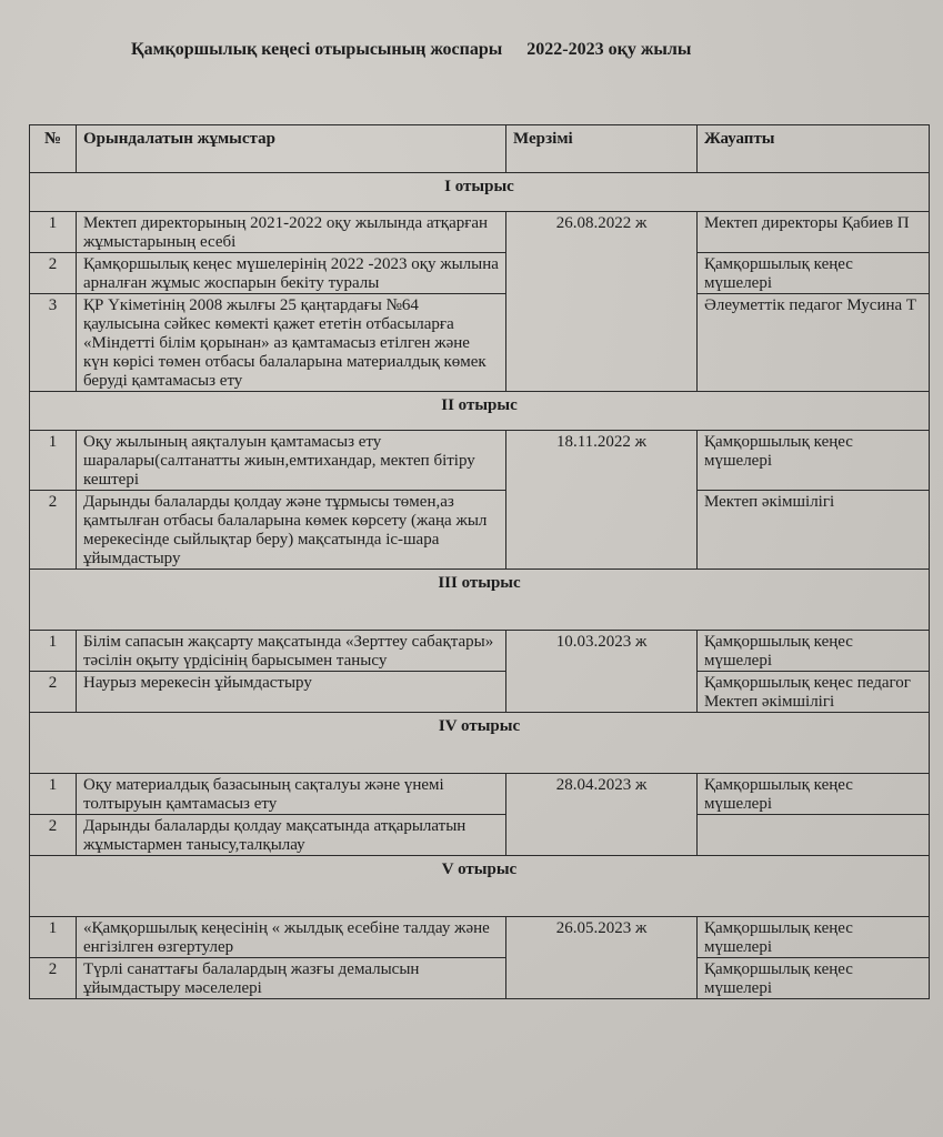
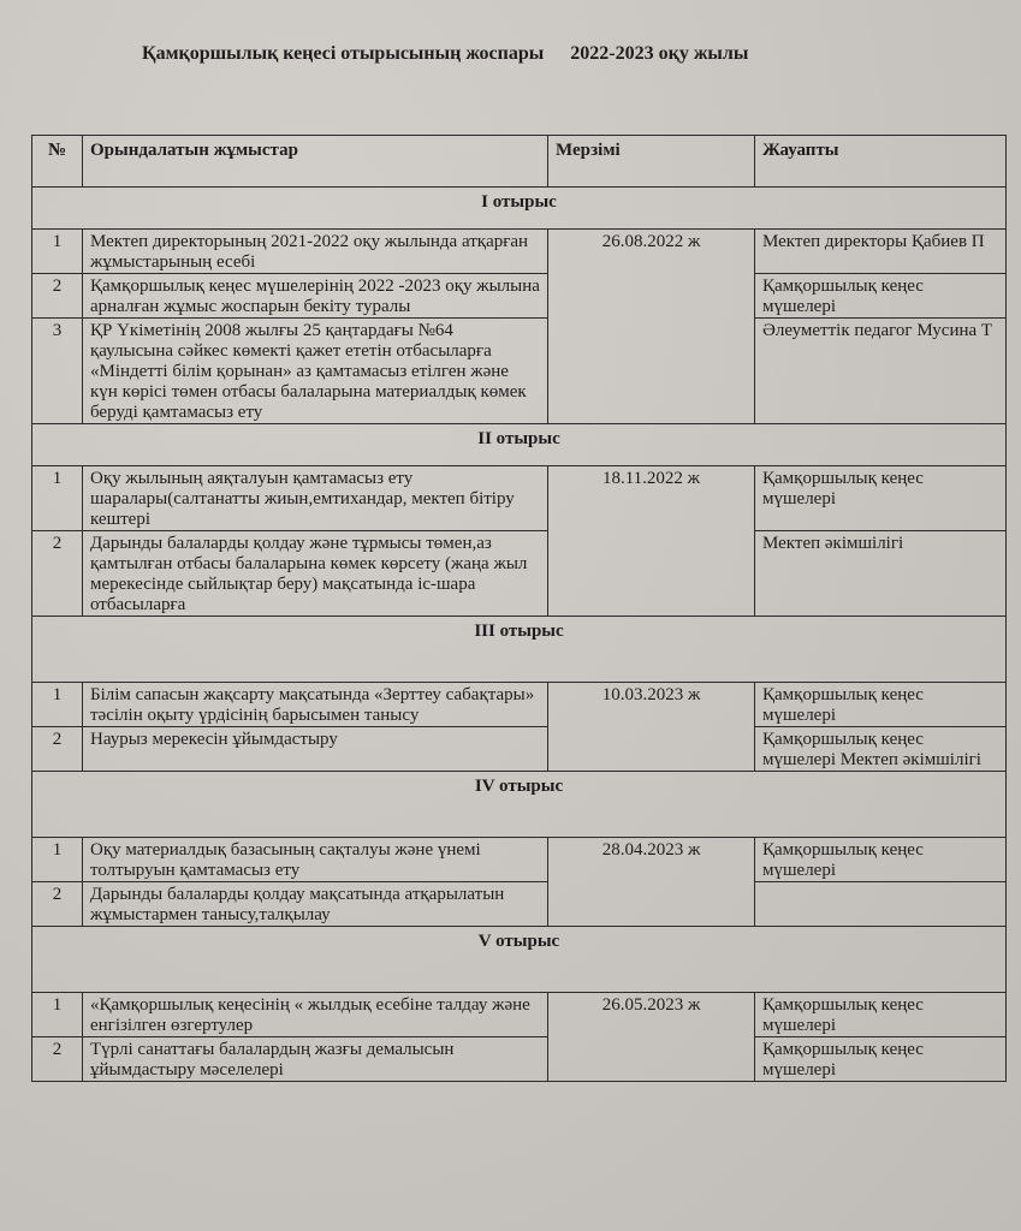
  Қамқоршылық кеңесі отырысының жоспары 2022-2023 оқу жылы
  №	Орындалатын жұмыстар	Мерзімі	Жауапты
  I отырыс
  1	Мектеп директорының 2021-2022 оқу жылында атқарған жұмыстарының есебі	26.08.2022 ж	Мектеп директоры Қабиев П
  2	Қамқоршылық кеңес мүшелерінің 2022 -2023 оқу жылына арналған жұмыс жоспарын бекіту туралы	Қамқоршылық кеңес мүшелері
  3	ҚР Үкіметінің 2008 жылғы 25 қаңтардағы №64 қаулысына сәйкес көмекті қажет ететін отбасыларға «Міндетті білім қорынан» аз қамтамасыз етілген және күн көрісі төмен отбасы балаларына материалдық көмек беруді қамтамасыз ету	Әлеуметтік педагог Мусина Т
  II отырыс
  1	Оқу жылының аяқталуын қамтамасыз ету шаралары(салтанатты жиын,емтихандар, мектеп бітіру кештері	18.11.2022 ж	Қамқоршылық кеңес мүшелері
- 2	Дарынды балаларды қолдау және тұрмысы төмен,аз қамтылған отбасы балаларына көмек көрсету (жаңа жыл мерекесінде сыйлықтар беру) мақсатында іс-шара ұйымдастыру	Мектеп әкімшілігі
+ 2	Дарынды балаларды қолдау және тұрмысы төмен,аз қамтылған отбасы балаларына көмек көрсету (жаңа жыл мерекесінде сыйлықтар беру) мақсатында іс-шара отбасыларға	Мектеп әкімшілігі
  III отырыс
  1	Білім сапасын жақсарту мақсатында «Зерттеу сабақтары» тәсілін оқыту үрдісінің барысымен танысу	10.03.2023 ж	Қамқоршылық кеңес мүшелері
- 2	Наурыз мерекесін ұйымдастыру	Қамқоршылық кеңес педагог Мектеп әкімшілігі
+ 2	Наурыз мерекесін ұйымдастыру	Қамқоршылық кеңес мүшелері Мектеп әкімшілігі
  IV отырыс
  1	Оқу материалдық базасының сақталуы және үнемі толтыруын қамтамасыз ету	28.04.2023 ж	Қамқоршылық кеңес мүшелері
  2	Дарынды балаларды қолдау мақсатында атқарылатын жұмыстармен танысу,талқылау
  V отырыс
  1	«Қамқоршылық кеңесінің « жылдық есебіне талдау және енгізілген өзгертулер	26.05.2023 ж	Қамқоршылық кеңес мүшелері
  2	Түрлі санаттағы балалардың жазғы демалысын ұйымдастыру мәселелері	Қамқоршылық кеңес мүшелері
